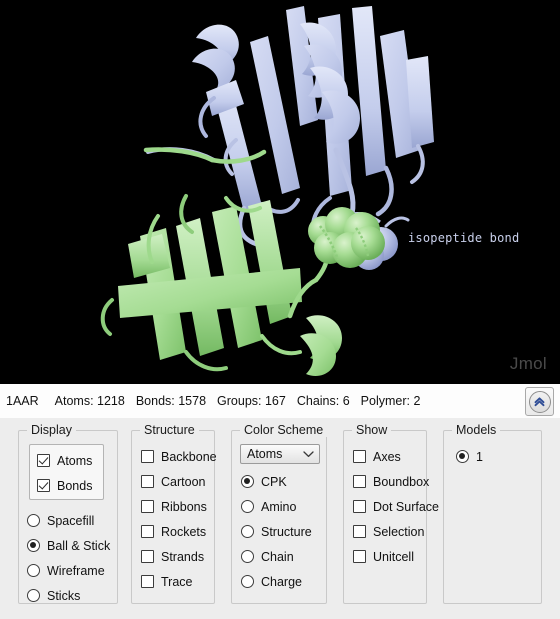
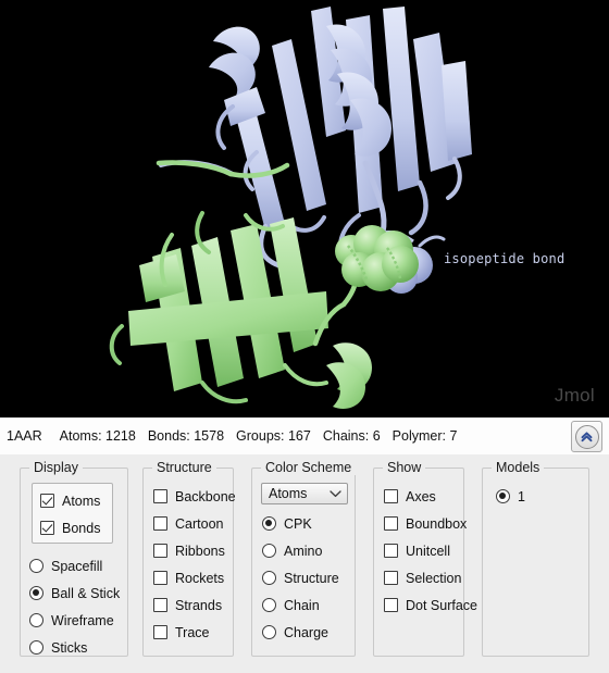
  isopeptide bond
  Jmol
  1AAR
  Atoms: 1218
  Bonds: 1578
  Groups: 167
  Chains: 6
- Polymer: 2
+ Polymer: 7
  Display
  Atoms
  Bonds
  Spacefill
  Ball & Stick
  Wireframe
  Sticks
  Structure
  Backbone
  Cartoon
  Ribbons
  Rockets
  Strands
  Trace
  Color Scheme
  Atoms
  CPK
  Amino
  Structure
  Chain
  Charge
  Show
  Axes
  Boundbox
- Dot Surface
+ Unitcell
  Selection
- Unitcell
+ Dot Surface
  Models
  1
